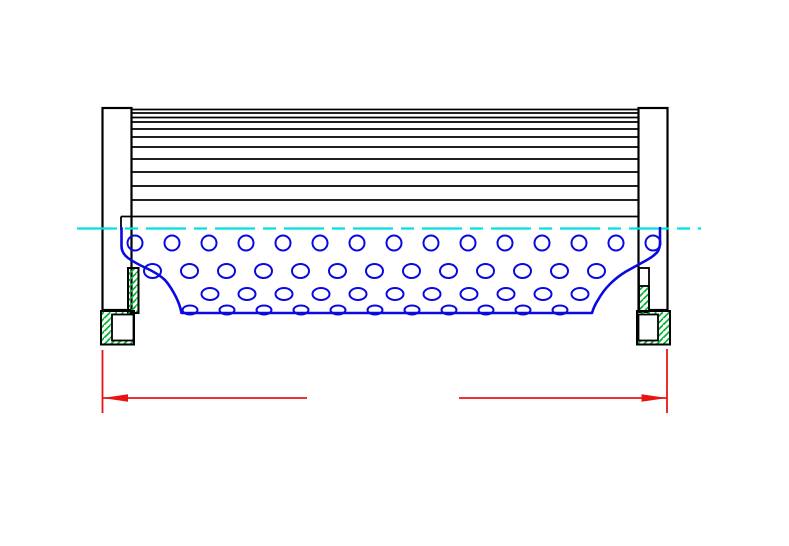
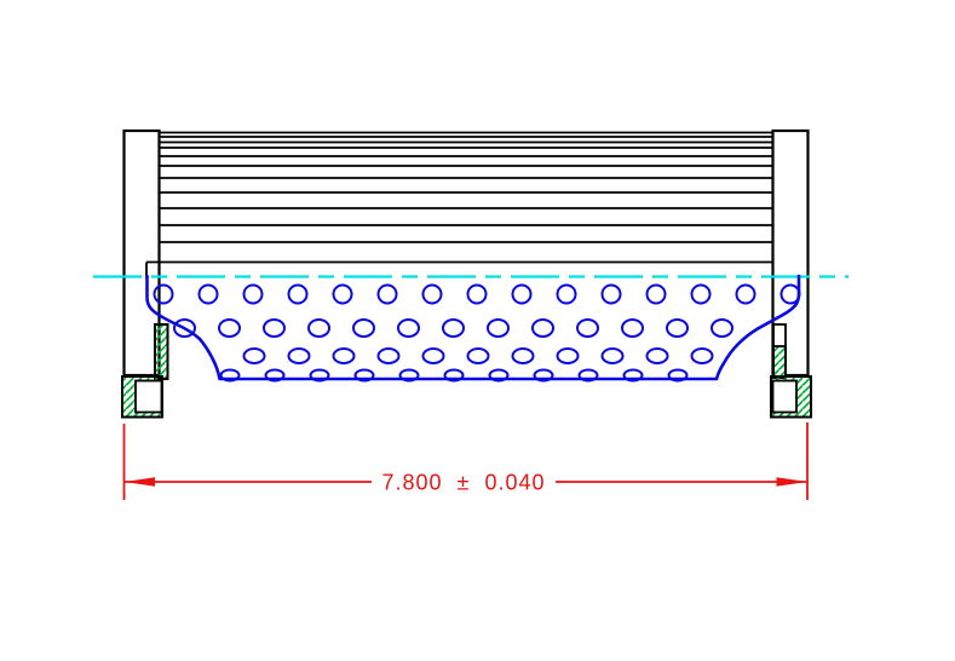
+ 7.800 ± 0.040
